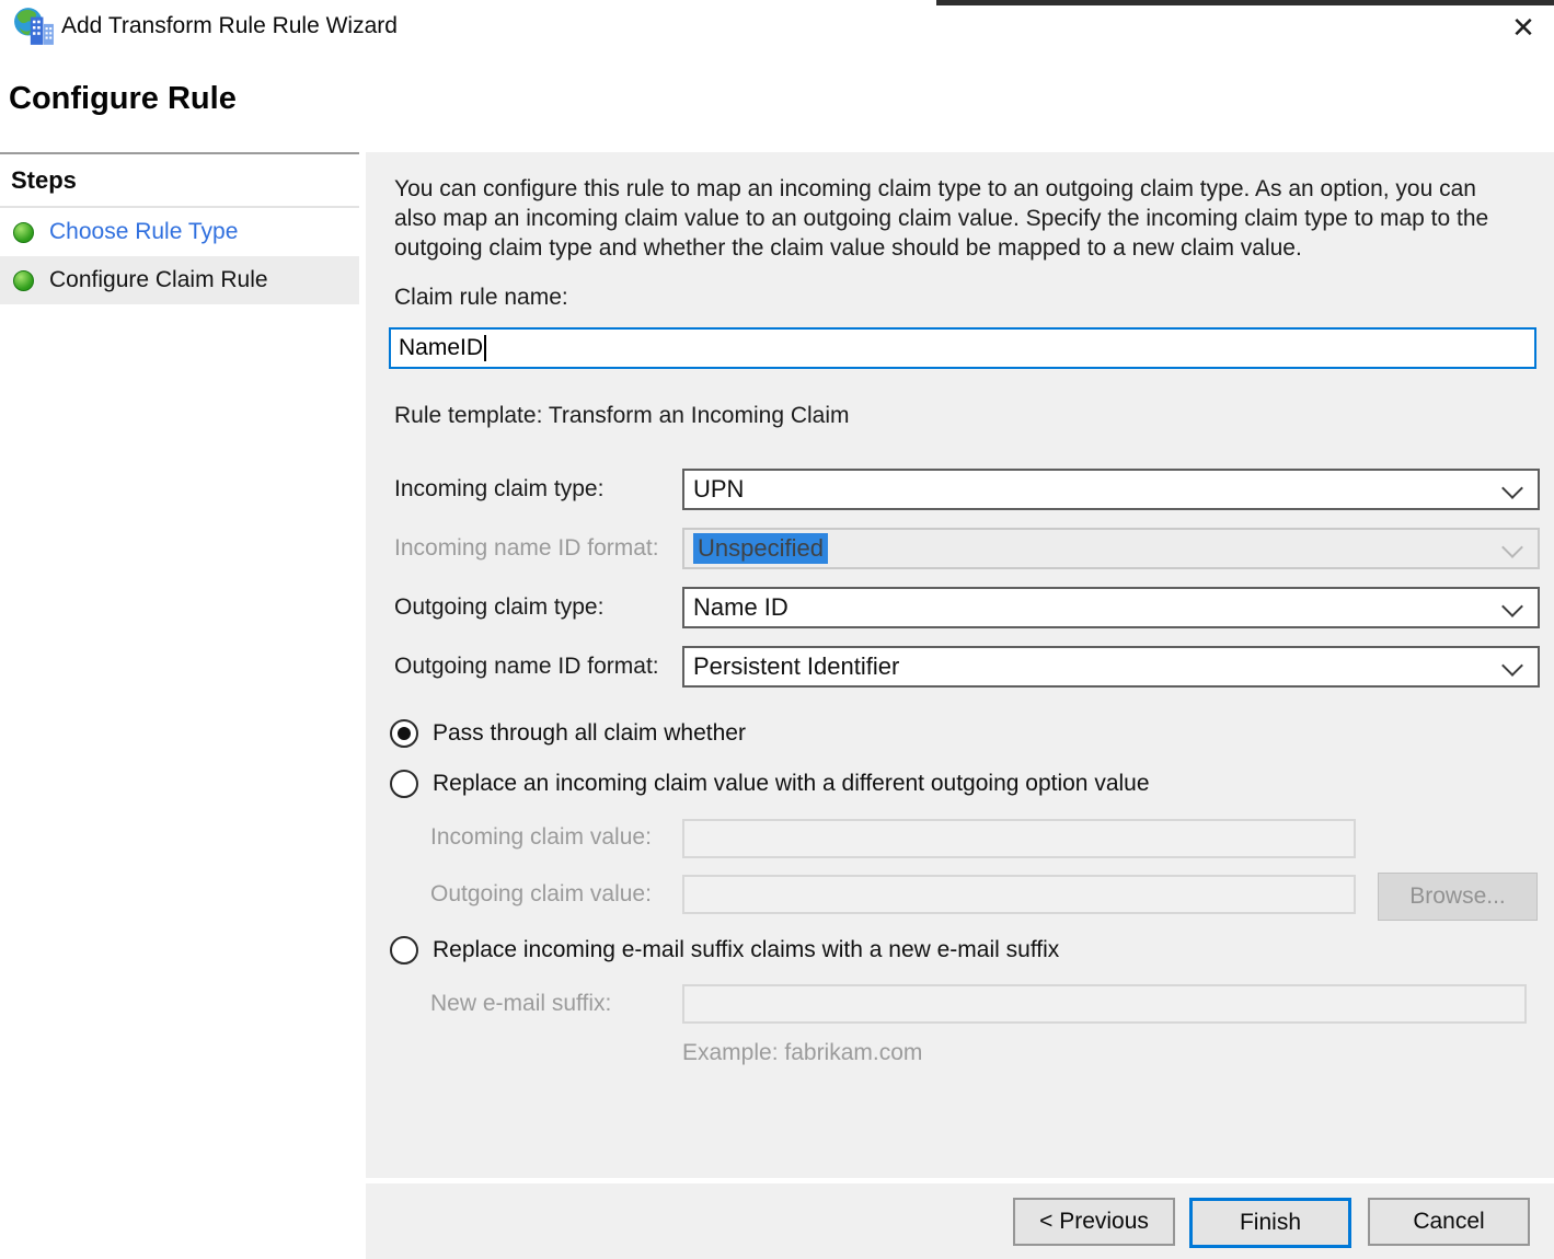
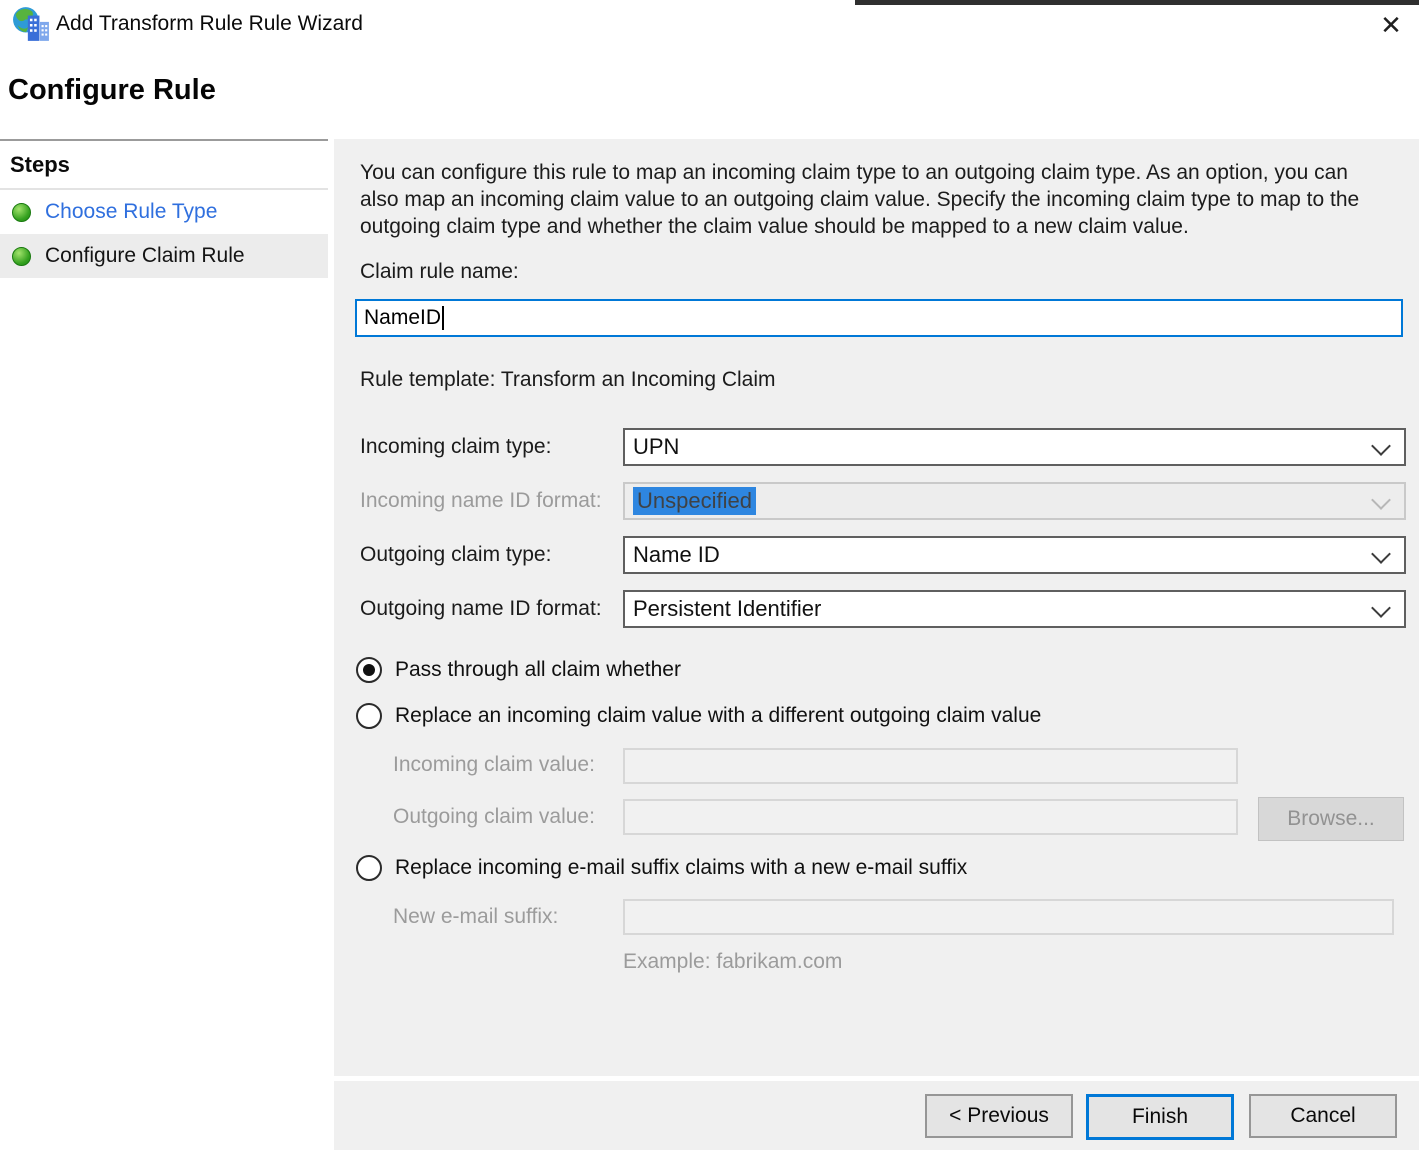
  Add Transform Rule Rule Wizard
  ✕
  Configure Rule
  Steps
  Choose Rule Type
  Configure Claim Rule
  You can configure this rule to map an incoming claim type to an outgoing claim type. As an option, you can also map an incoming claim value to an outgoing claim value. Specify the incoming claim type to map to the outgoing claim type and whether the claim value should be mapped to a new claim value.
  Claim rule name:
  NameID
  Rule template: Transform an Incoming Claim
  Incoming claim type:
  UPN
  Incoming name ID format:
  Unspecified
  Outgoing claim type:
  Name ID
  Outgoing name ID format:
  Persistent Identifier
  Pass through all claim whether
- Replace an incoming claim value with a different outgoing option value
+ Replace an incoming claim value with a different outgoing claim value
  Incoming claim value:
  Outgoing claim value:
  Browse...
  Replace incoming e-mail suffix claims with a new e-mail suffix
  New e-mail suffix:
  Example: fabrikam.com
  < Previous
  Finish
  Cancel
